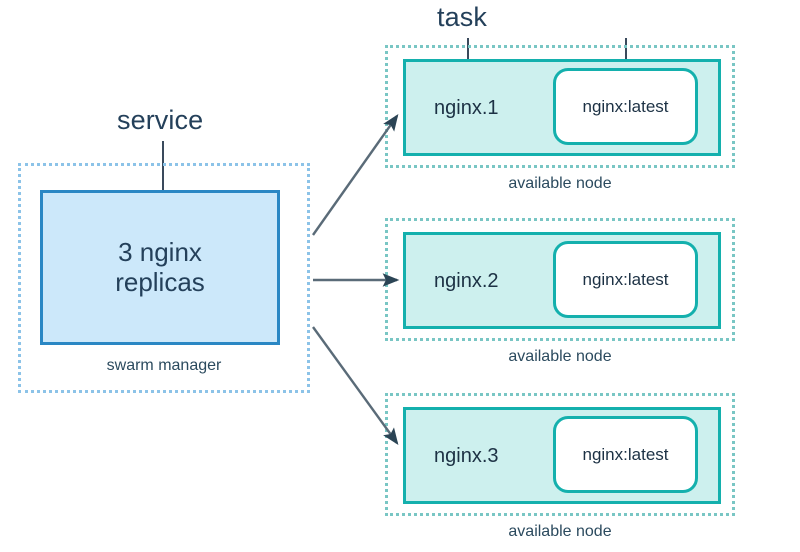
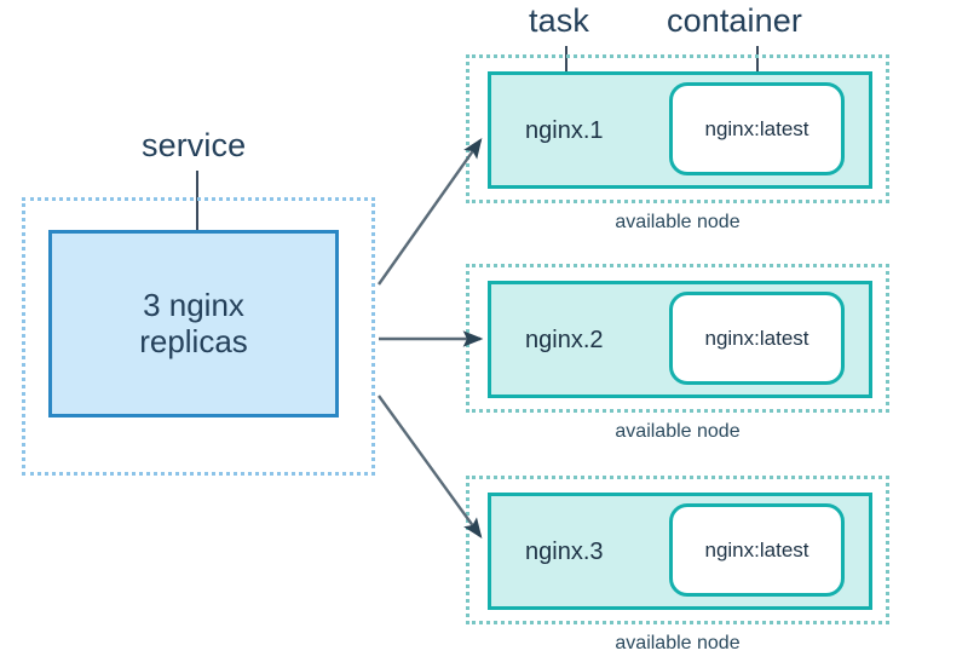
  task
+ container
  service
  3 nginx
  replicas
- swarm manager
  nginx.1
  nginx:latest
  available node
  nginx.2
  nginx:latest
  available node
  nginx.3
  nginx:latest
  available node
